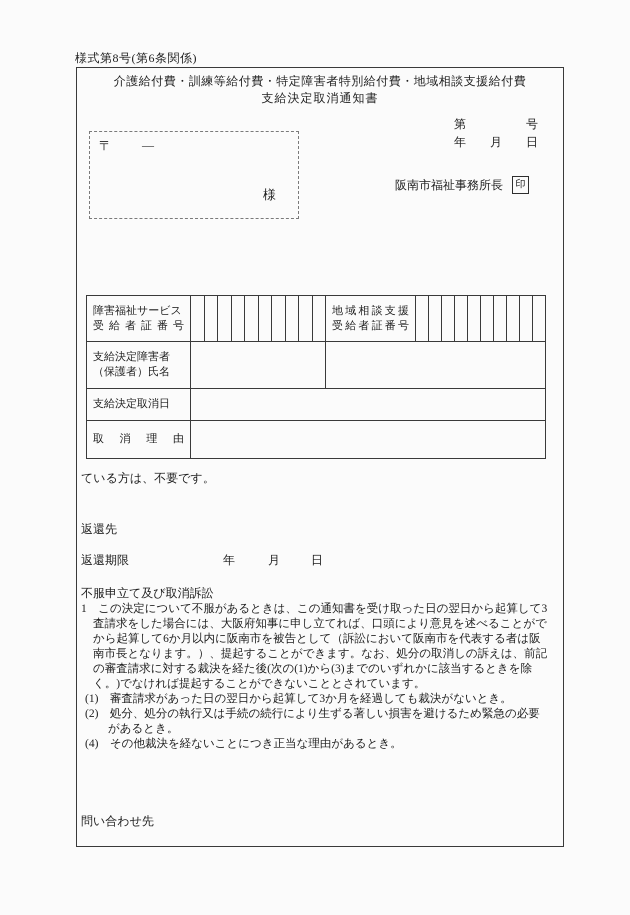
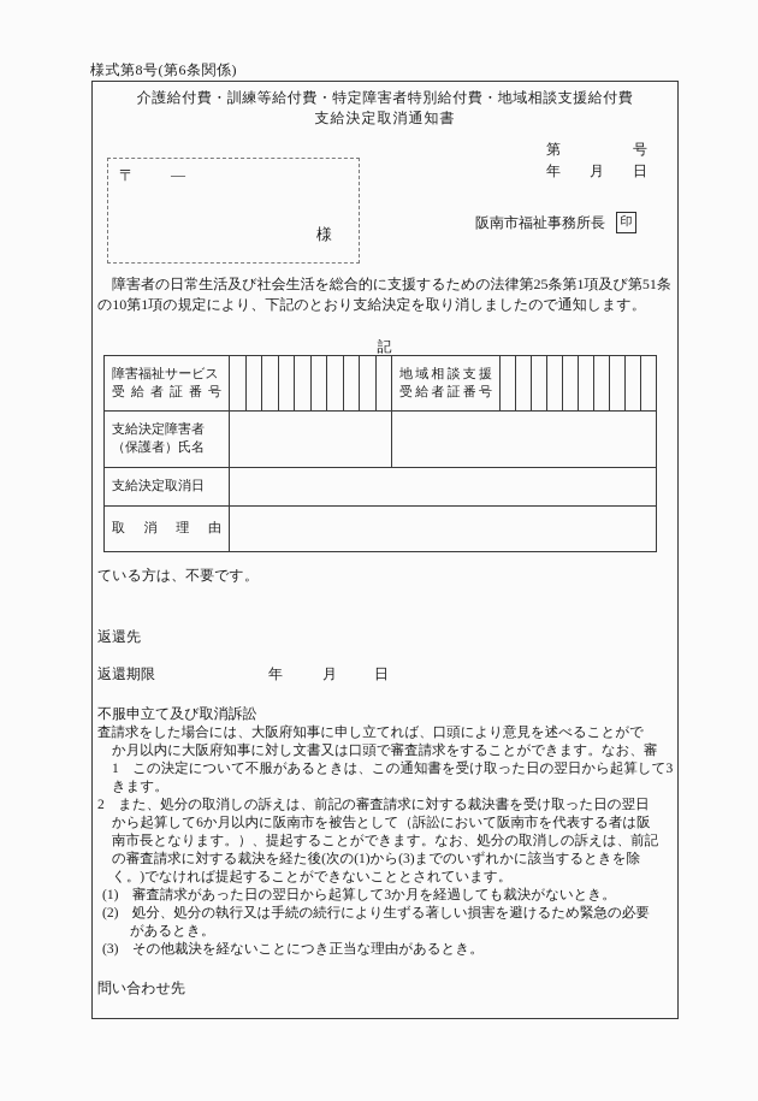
  様式第8号(第6条関係)
  介護給付費・訓練等給付費・特定障害者特別給付費・地域相談支援給付費
  支給決定取消通知書
  第
  号
  年
  月
  日
  〒
  —
  様
  阪南市福祉事務所長
  印
+ 障害者の日常生活及び社会生活を総合的に支援するための法律第25条第1項及び第51条
+ の10第1項の規定により、下記のとおり支給決定を取り消しましたので通知します。
+ 記
  障害福祉サービス
  受給者証番号
  地域相談支援
  受給者証番号
  支給決定障害者
  （保護者）氏名
  支給決定取消日
  取消理由
  ている方は、不要です。
  返還先
  返還期限
  年
  月
  日
  不服申立て及び取消訴訟
- 1 この決定について不服があるときは、この通知書を受け取った日の翌日から起算して3
+ 査請求をした場合には、大阪府知事に申し立てれば、口頭により意見を述べることがで
+ か月以内に大阪府知事に対し文書又は口頭で審査請求をすることができます。なお、審
- 査請求をした場合には、大阪府知事に申し立てれば、口頭により意見を述べることがで
+ 1 この決定について不服があるときは、この通知書を受け取った日の翌日から起算して3
+ きます。
+ 2 また、処分の取消しの訴えは、前記の審査請求に対する裁決書を受け取った日の翌日
  から起算して6か月以内に阪南市を被告として（訴訟において阪南市を代表する者は阪
  南市長となります。）、提起することができます。なお、処分の取消しの訴えは、前記
  の審査請求に対する裁決を経た後(次の(1)から(3)までのいずれかに該当するときを除
  く。)でなければ提起することができないこととされています。
  (1) 審査請求があった日の翌日から起算して3か月を経過しても裁決がないとき。
  (2) 処分、処分の執行又は手続の続行により生ずる著しい損害を避けるため緊急の必要
  があるとき。
- (4) その他裁決を経ないことにつき正当な理由があるとき。
+ (3) その他裁決を経ないことにつき正当な理由があるとき。
  問い合わせ先
